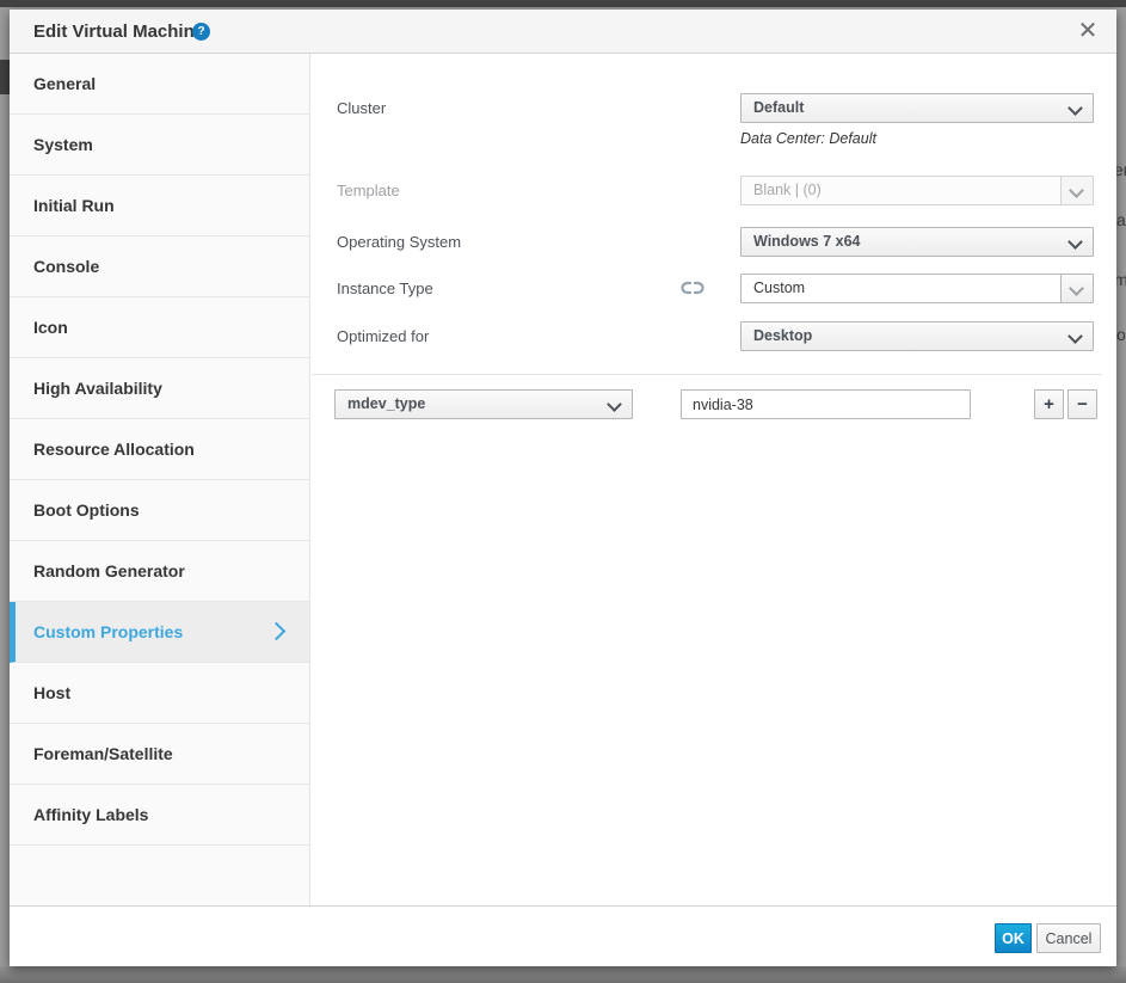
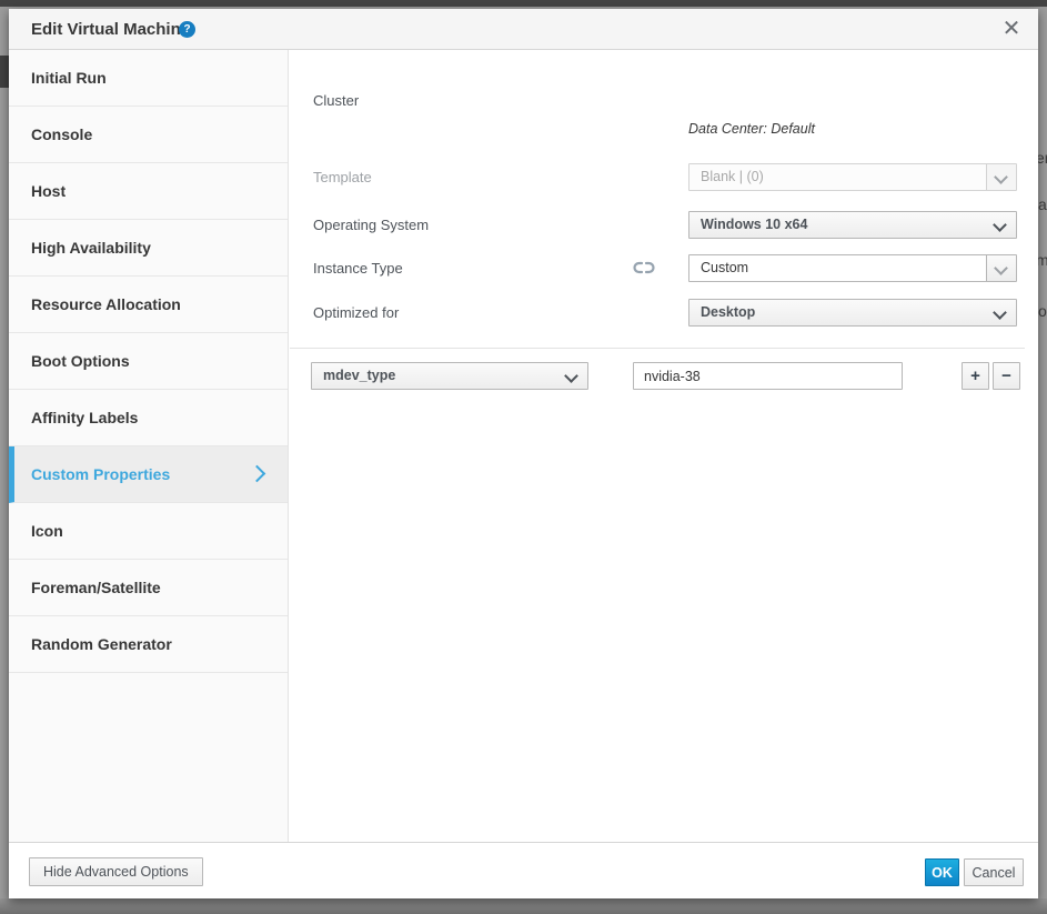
  a
  m
  o
  Edit Virtual Machin
  ?
  ✕
- General
- System
  Initial Run
  Console
- Icon
+ Host
  High Availability
  Resource Allocation
  Boot Options
- Random Generator
+ Affinity Labels
  Custom Properties
- Host
+ Icon
  Foreman/Satellite
- Affinity Labels
+ Random Generator
  Cluster
- Default
  Data Center: Default
  Template
  Blank | (0)
  Operating System
- Windows 7 x64
+ Windows 10 x64
  Instance Type
  Custom
  Optimized for
  Desktop
  mdev_type
  nvidia-38
  +
  −
+ Hide Advanced Options
  OK
  Cancel
